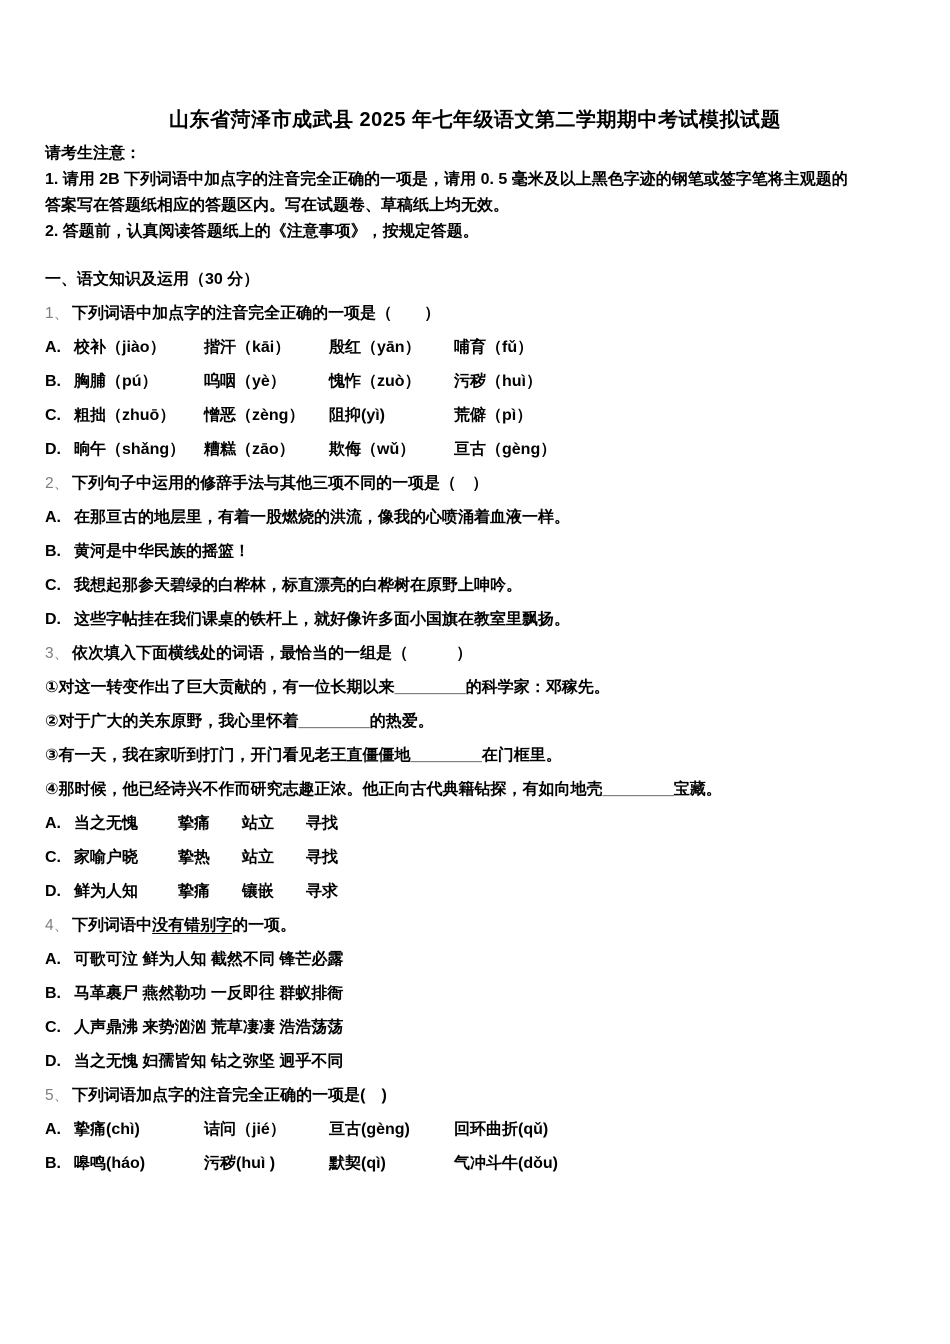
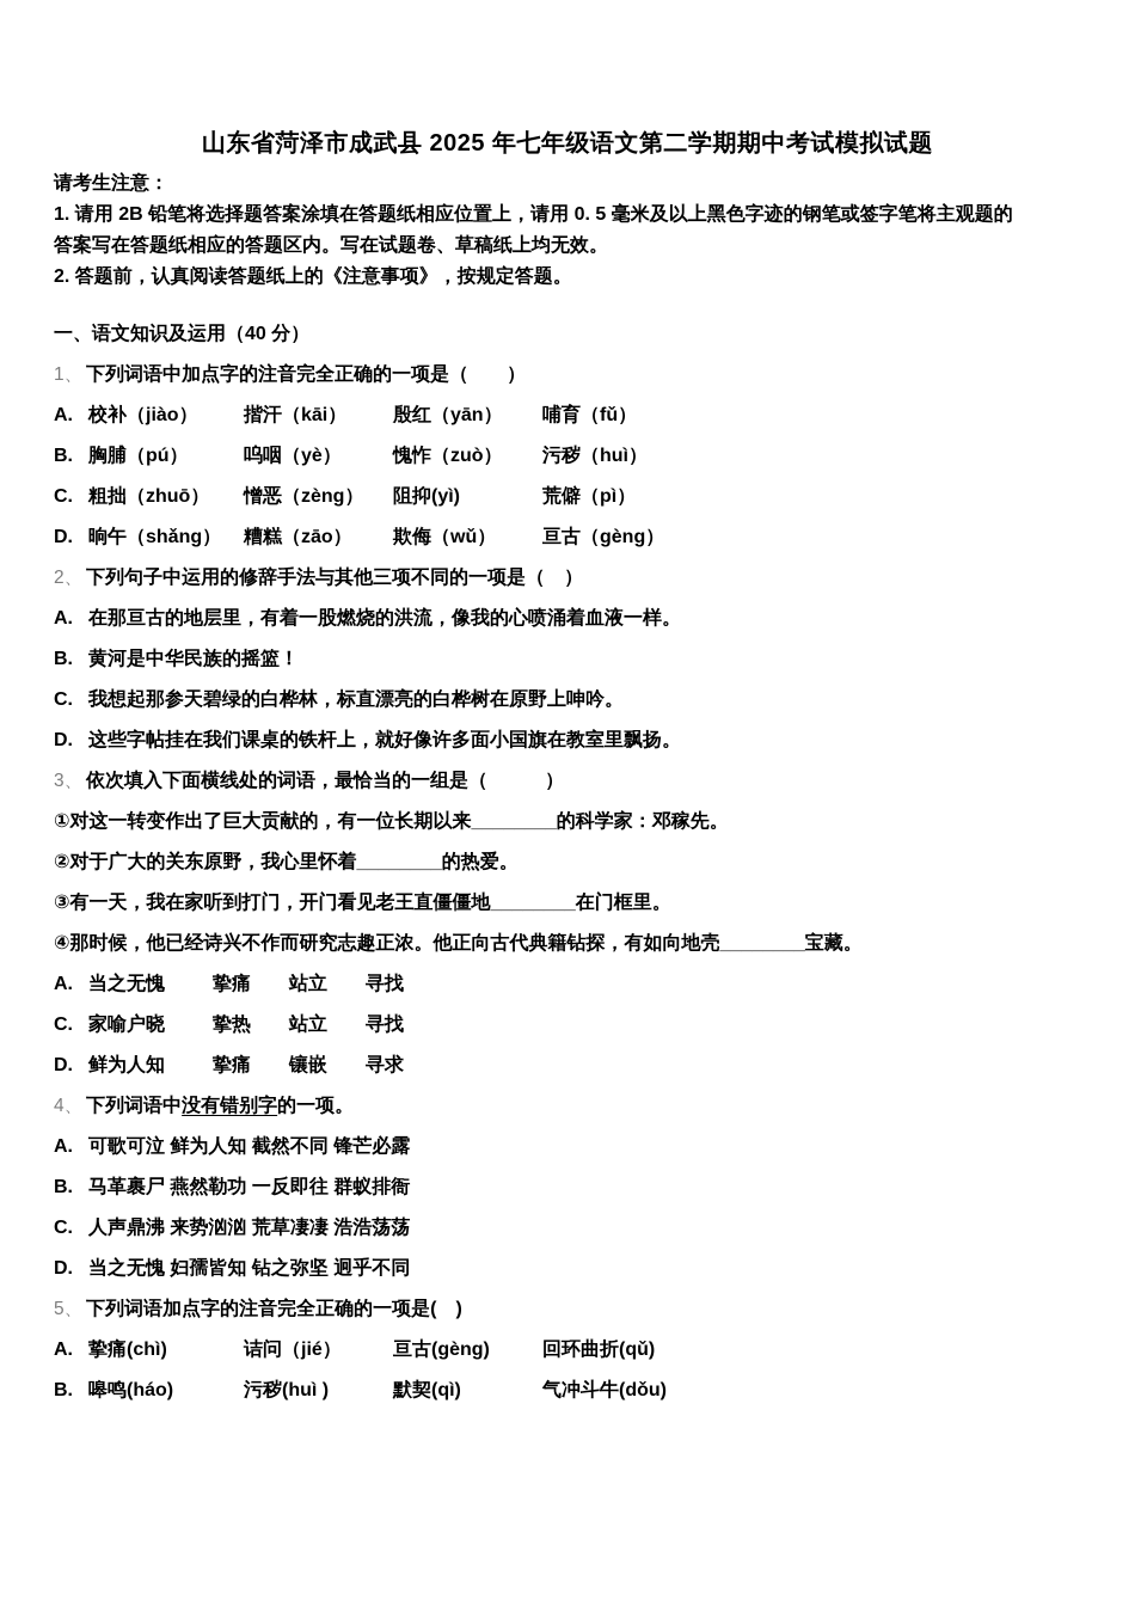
  山东省菏泽市成武县 2025 年七年级语文第二学期期中考试模拟试题
  请考生注意：
- 1. 请用 2B 下列词语中加点字的注音完全正确的一项是，请用 0. 5 毫米及以上黑色字迹的钢笔或签字笔将主观题的
+ 1. 请用 2B 铅笔将选择题答案涂填在答题纸相应位置上，请用 0. 5 毫米及以上黑色字迹的钢笔或签字笔将主观题的
  答案写在答题纸相应的答题区内。写在试题卷、草稿纸上均无效。
  2. 答题前，认真阅读答题纸上的《注意事项》，按规定答题。
- 一、语文知识及运用（30 分）
+ 一、语文知识及运用（40 分）
  1、 下列词语中加点字的注音完全正确的一项是（ ）
  A. 校补（jiào） 揩汗（kāi） 殷红（yān） 哺育（fǔ）
  B. 胸脯（pú） 呜咽（yè） 愧怍（zuò） 污秽（huì）
  C. 粗拙（zhuō） 憎恶（zèng） 阻抑(yì) 荒僻（pì）
  D. 晌午（shǎng） 糟糕（zāo） 欺侮（wǔ） 亘古（gèng）
  2、 下列句子中运用的修辞手法与其他三项不同的一项是（ ）
  A. 在那亘古的地层里，有着一股燃烧的洪流，像我的心喷涌着血液一样。
  B. 黄河是中华民族的摇篮！
  C. 我想起那参天碧绿的白桦林，标直漂亮的白桦树在原野上呻吟。
  D. 这些字帖挂在我们课桌的铁杆上，就好像许多面小国旗在教室里飘扬。
  3、 依次填入下面横线处的词语，最恰当的一组是（ ）
  ①对这一转变作出了巨大贡献的，有一位长期以来________的科学家：邓稼先。
  ②对于广大的关东原野，我心里怀着________的热爱。
  ③有一天，我在家听到打门，开门看见老王直僵僵地________在门框里。
  ④那时候，他已经诗兴不作而研究志趣正浓。他正向古代典籍钻探，有如向地壳________宝藏。
  A. 当之无愧 挚痛 站立 寻找
  C. 家喻户晓 挚热 站立 寻找
  D. 鲜为人知 挚痛 镶嵌 寻求
  4、 下列词语中没有错别字的一项。
  A. 可歌可泣 鲜为人知 截然不同 锋芒必露
  B. 马革裹尸 燕然勒功 一反即往 群蚁排衙
  C. 人声鼎沸 来势汹汹 荒草凄凄 浩浩荡荡
  D. 当之无愧 妇孺皆知 钻之弥坚 迥乎不同
  5、 下列词语加点字的注音完全正确的一项是( )
  A. 挚痛(chì) 诘问（jié） 亘古(gèng) 回环曲折(qǔ)
  B. 嗥鸣(háo) 污秽(huì ) 默契(qì) 气冲斗牛(dǒu)
